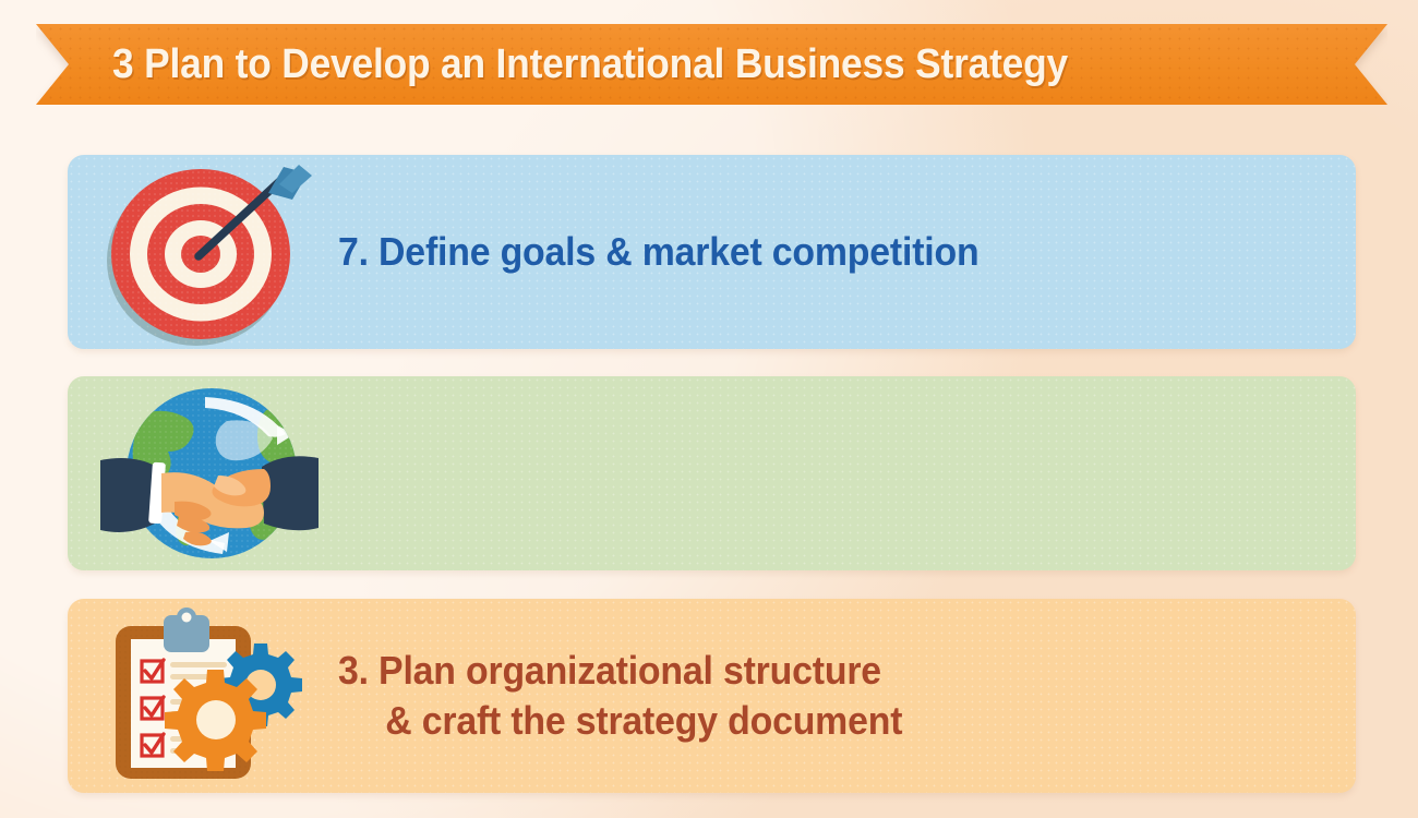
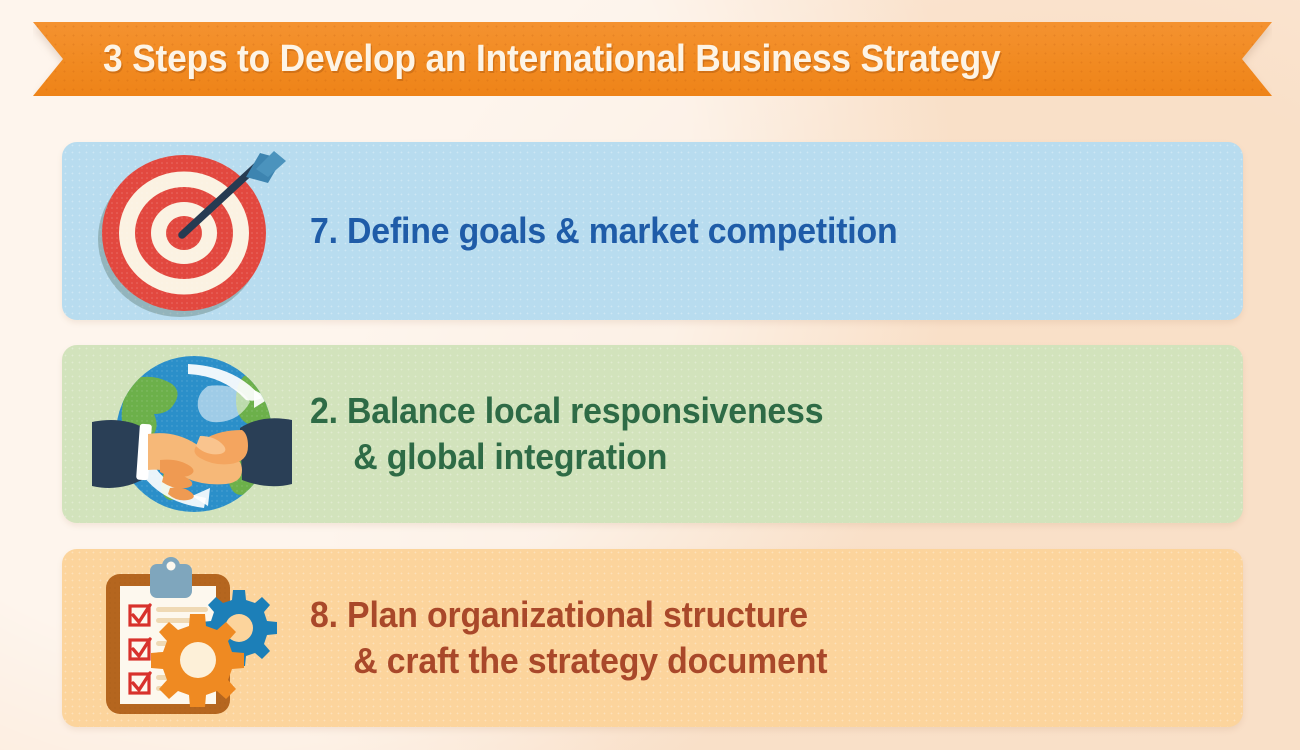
- 3 Plan to Develop an International Business Strategy
+ 3 Steps to Develop an International Business Strategy
  7. Define goals & market competition
+ 2. Balance local responsiveness
+ & global integration
- 3. Plan organizational structure
+ 8. Plan organizational structure
  & craft the strategy document
